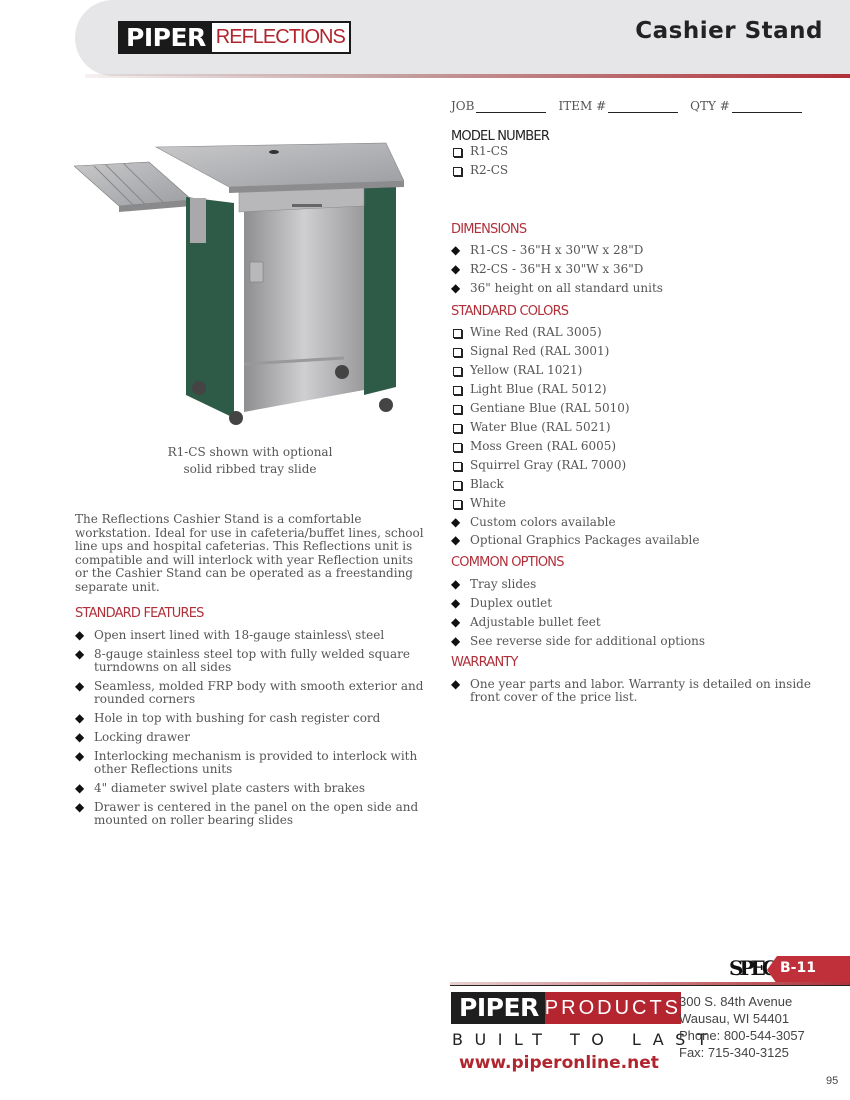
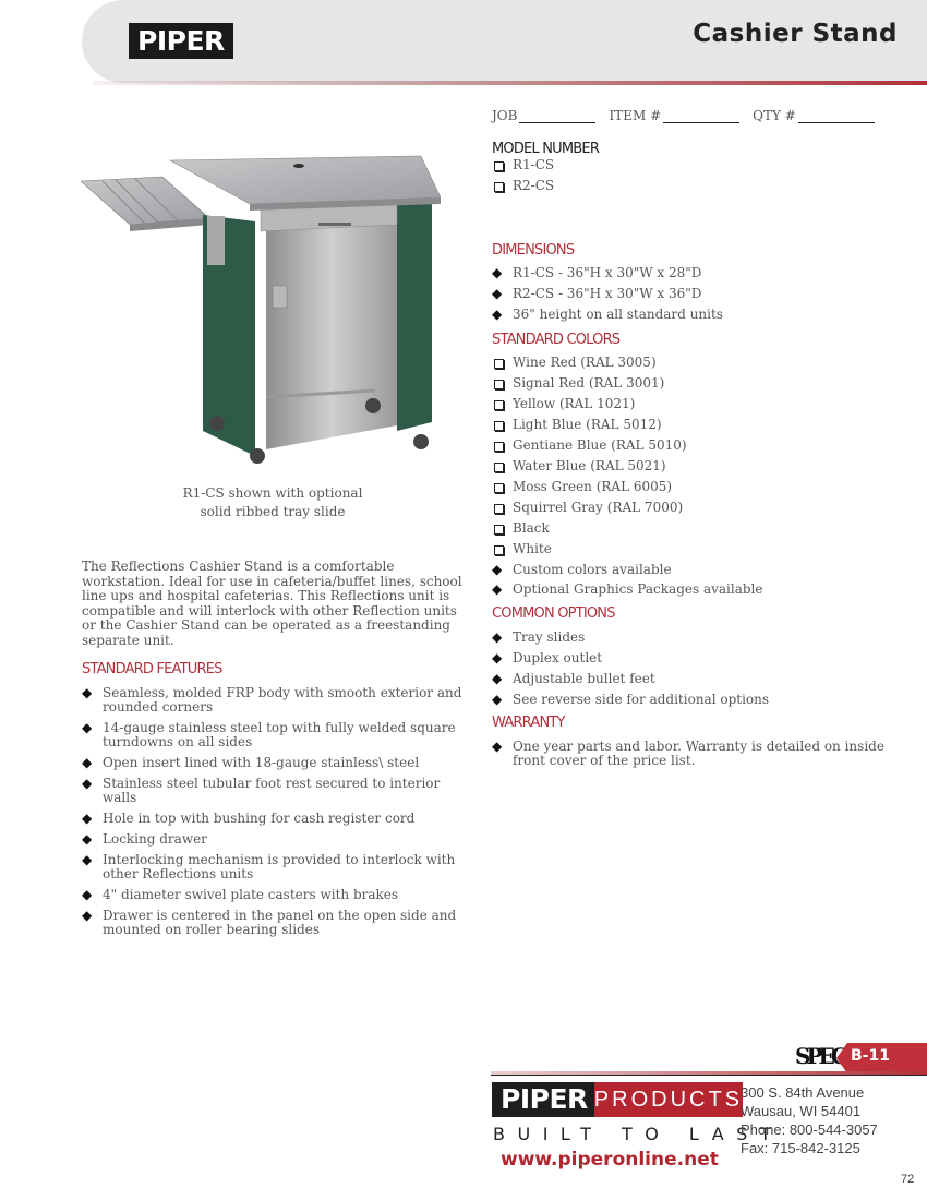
  PIPER
- REFLECTIONS
  Cashier Stand
  JOB
  ITEM #
  QTY #
  MODEL NUMBER
  R1-CS
  R2-CS
  DIMENSIONS
  R1-CS - 36"H x 30"W x 28"D
  R2-CS - 36"H x 30"W x 36"D
  36" height on all standard units
  STANDARD COLORS
  Wine Red (RAL 3005)
  Signal Red (RAL 3001)
  Yellow (RAL 1021)
  Light Blue (RAL 5012)
  Gentiane Blue (RAL 5010)
  Water Blue (RAL 5021)
  Moss Green (RAL 6005)
  Squirrel Gray (RAL 7000)
  Black
  White
  Custom colors available
  Optional Graphics Packages available
  COMMON OPTIONS
  Tray slides
  Duplex outlet
  Adjustable bullet feet
  See reverse side for additional options
  WARRANTY
  One year parts and labor. Warranty is detailed on inside front cover of the price list.
  R1-CS shown with optional
  solid ribbed tray slide
- The Reflections Cashier Stand is a comfortable workstation. Ideal for use in cafeteria/buffet lines, school line ups and hospital cafeterias. This Reflections unit is compatible and will interlock with year Reflection units or the Cashier Stand can be operated as a freestanding separate unit.
+ The Reflections Cashier Stand is a comfortable workstation. Ideal for use in cafeteria/buffet lines, school line ups and hospital cafeterias. This Reflections unit is compatible and will interlock with other Reflection units or the Cashier Stand can be operated as a freestanding separate unit.
  STANDARD FEATURES
- Open insert lined with 18-gauge stainless\ steel
+ Seamless, molded FRP body with smooth exterior and rounded corners
- 8-gauge stainless steel top with fully welded square turndowns on all sides
+ 14-gauge stainless steel top with fully welded square turndowns on all sides
- Seamless, molded FRP body with smooth exterior and rounded corners
+ Open insert lined with 18-gauge stainless\ steel
+ Stainless steel tubular foot rest secured to interior walls
  Hole in top with bushing for cash register cord
  Locking drawer
  Interlocking mechanism is provided to interlock with other Reflections units
  4" diameter swivel plate casters with brakes
  Drawer is centered in the panel on the open side and mounted on roller bearing slides
  SPEC
  B-11
  PIPER
  PRODUCTS
  BUILT TO LAST
  www.piperonline.net
  300 S. 84th Avenue
  Wausau, WI 54401
  Phone: 800-544-3057
- Fax: 715-340-3125
+ Fax: 715-842-3125
- 95
+ 72
